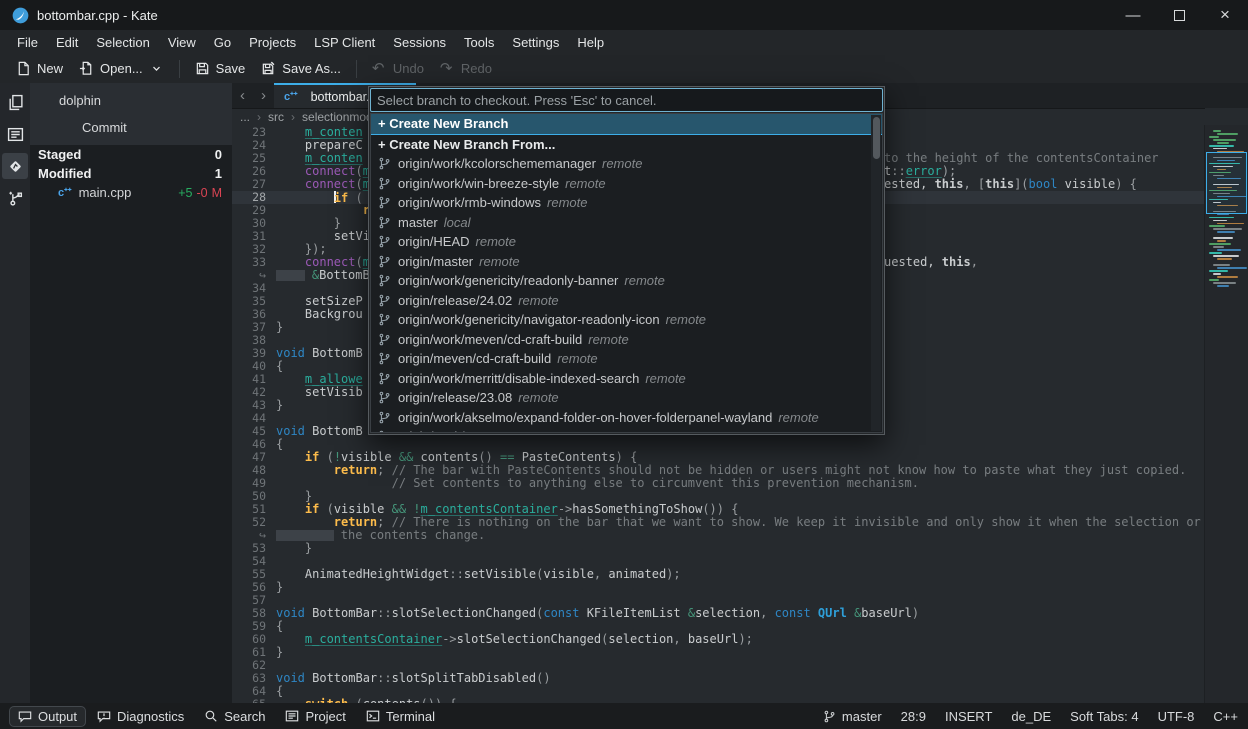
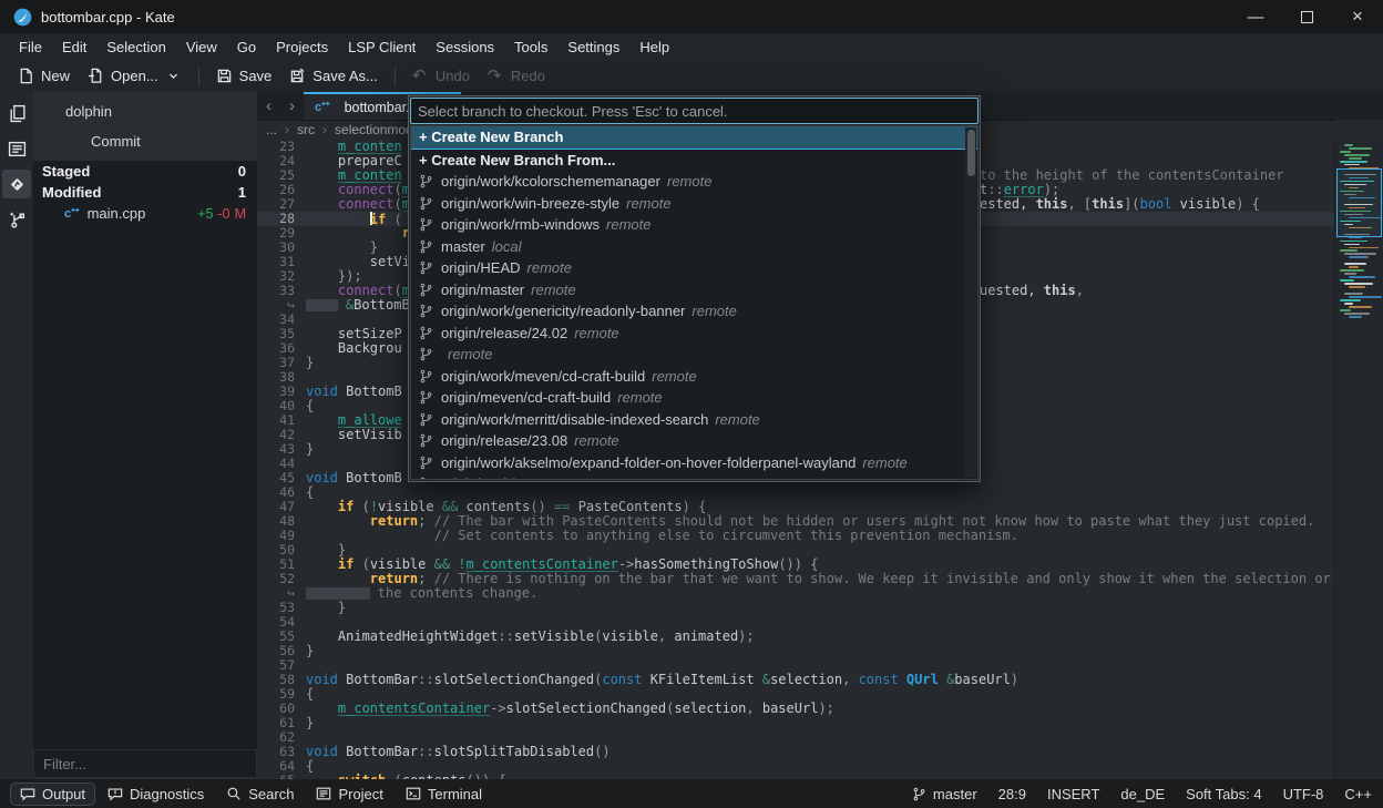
  bottombar.cpp - Kate
  —
  ×
  File
  Edit
  Selection
  View
  Go
  Projects
  LSP Client
  Sessions
  Tools
  Settings
  Help
  New
  Open...
  Save
  Save As...
  ↶
  Undo
  ↷
  Redo
  dolphin
  Commit
  Staged
  0
  Modified
  1
  c⁺⁺
  main.cpp
  +5
  -0
  M
+ Filter...
  ‹
  ›
  c⁺⁺
  ...
  ›
  src
  ›
  selectionmo
  23
  m_conten
  24
  prepareC
  25
  m_conten
  to the height of the contentsContainer
  26
  connect(m
  t::error);
  27
  connect(m
  ested, this, [this](bool visible) {
  28
  if (
  29
  30
  }
  31
  32
  });
  33
  connect(m
  uested, this,
  ↪
  &BottomB
  34
  35
  setSizeP
  36
  Backgrou
  37
  }
  38
  39
  void BottomB
  40
  {
  41
  m_allowe
  42
  setVisib
  43
  }
  44
  45
  void BottomB
  46
  {
  47
  if (!visible && contents() == PasteContents) {
  48
  return; // The bar with PasteContents should not be hidden or users might not know how to paste what they just copied.
  49
  // Set contents to anything else to circumvent this prevention mechanism.
  50
  }
  51
  if (visible && !m_contentsContainer->hasSomethingToShow()) {
  52
  return; // There is nothing on the bar that we want to show. We keep it invisible and only show it when the selection or
  ↪
  the contents change.
  53
  }
  54
  55
  AnimatedHeightWidget::setVisible(visible, animated);
  56
  }
  57
  58
  void BottomBar::slotSelectionChanged(const KFileItemList &selection, const QUrl &baseUrl)
  59
  {
  60
  m_contentsContainer->slotSelectionChanged(selection, baseUrl);
  61
  }
  62
  63
  void BottomBar::slotSplitTabDisabled()
  64
  {
  Select branch to checkout. Press 'Esc' to cancel.
  + Create New Branch
  + Create New Branch From...
  origin/work/kcolorschememanager
  remote
  origin/work/win-breeze-style
  remote
  origin/work/rmb-windows
  remote
  master
  local
  origin/HEAD
  remote
  origin/master
  remote
  origin/work/genericity/readonly-banner
  remote
  origin/release/24.02
  remote
- origin/work/genericity/navigator-readonly-icon
  remote
  origin/work/meven/cd-craft-build
  remote
  origin/meven/cd-craft-build
  remote
  origin/work/merritt/disable-indexed-search
  remote
  origin/release/23.08
  remote
  origin/work/akselmo/expand-folder-on-hover-folderpanel-wayland
  remote
  Output
  Diagnostics
  Search
  Project
  Terminal
  master
  28:9
  INSERT
  de_DE
  Soft Tabs: 4
  UTF-8
  C++
